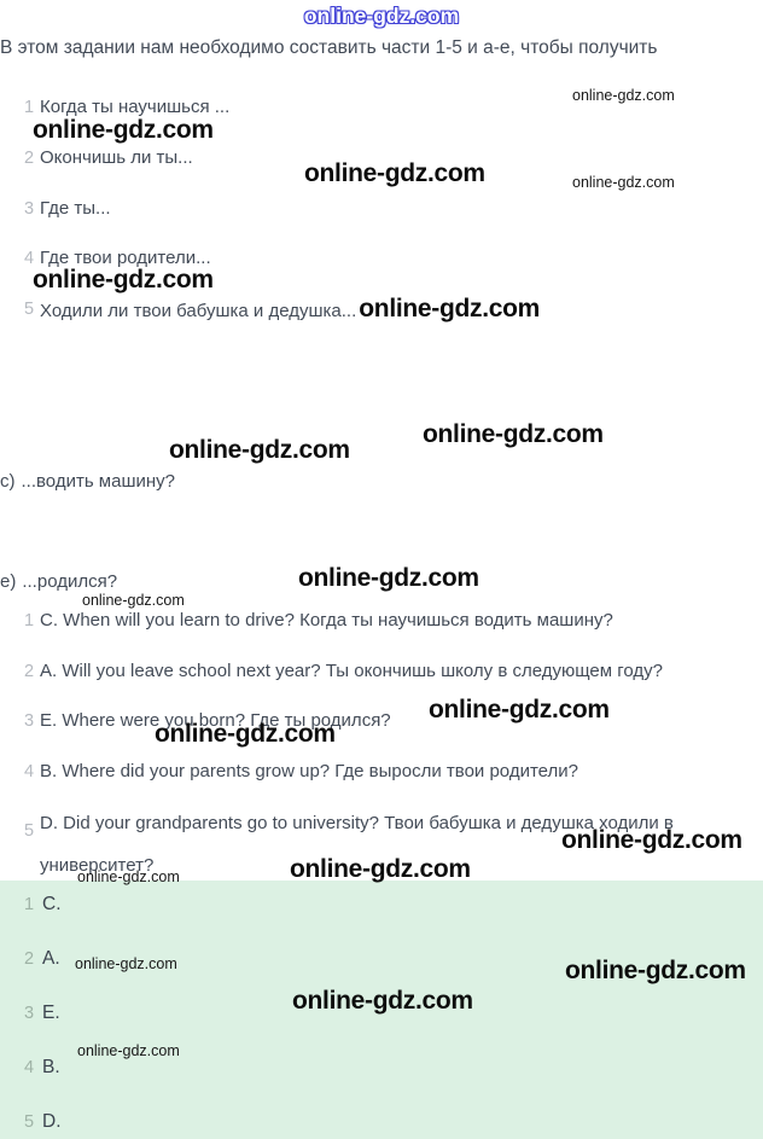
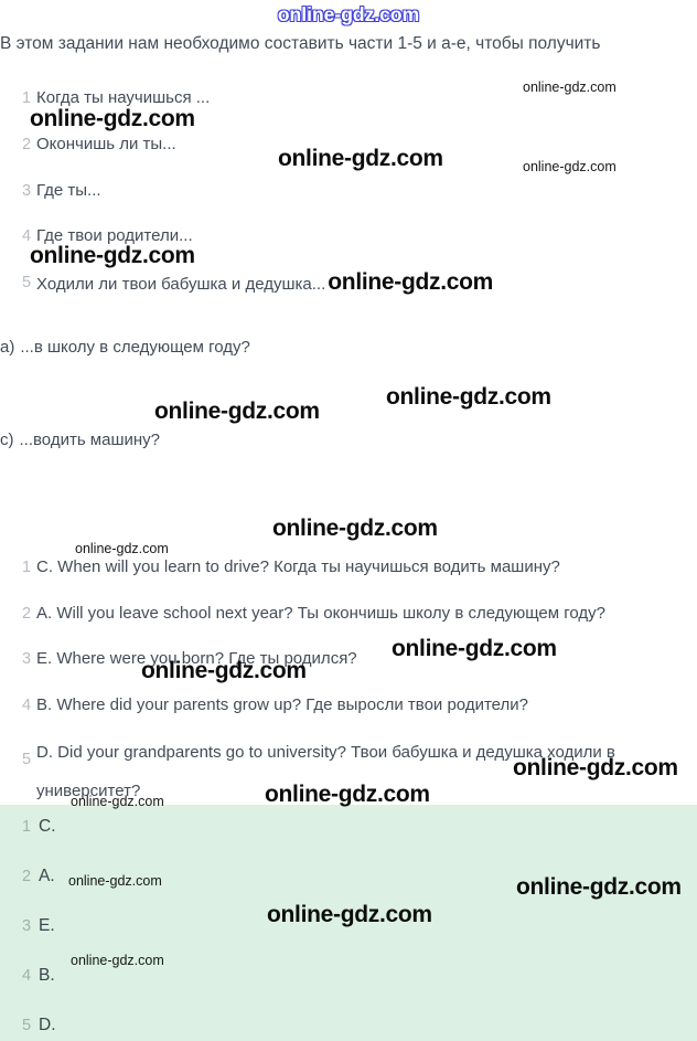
  online-gdz.com
  В этом задании нам необходимо составить части 1-5 и a-e, чтобы получить
  1
  Когда ты научишься ...
  2
  Окончишь ли ты...
  3
  Где ты...
  4
  Где твои родители...
  5
  Ходили ли твои бабушка и дедушка...online-gdz.com
+ a) ...в школу в следующем году?
  c) ...водить машину?
- e) ...родился?
  1
  C. When will you learn to drive? Когда ты научишься водить машину?
  2
  A. Will you leave school next year? Ты окончишь школу в следующем году?
  3
  E. Where were you born? Где ты родился?
  4
  B. Where did your parents grow up? Где выросли твои родители?
  5
  D. Did your grandparents go to university? Твои бабушка и дедушка ходили в университет?
  1
  C.
  2
  A.
  3
  E.
  4
  B.
  5
  D.
  online-gdz.com
  online-gdz.com
  online-gdz.com
  online-gdz.com
  online-gdz.com
  online-gdz.com
  online-gdz.com
  online-gdz.com
  online-gdz.com
  online-gdz.com
  online-gdz.com
  online-gdz.com
  online-gdz.com
  online-gdz.com
  online-gdz.com
  online-gdz.com
  online-gdz.com
  online-gdz.com
